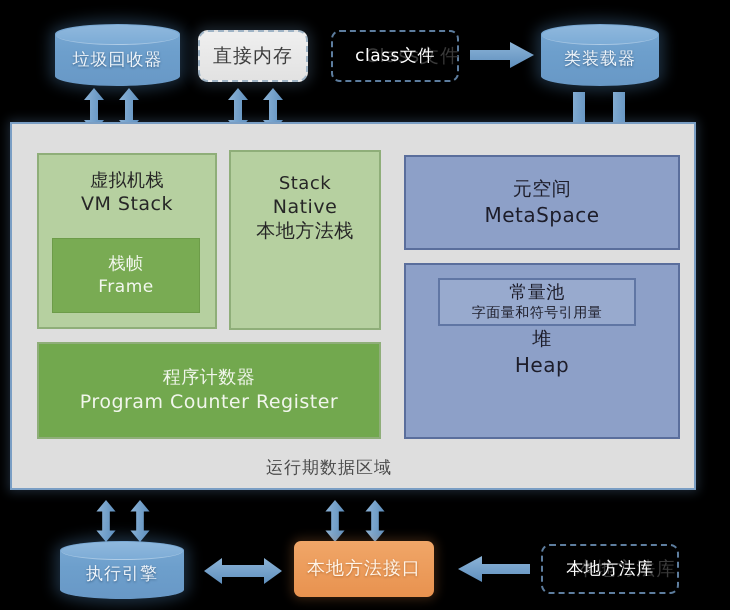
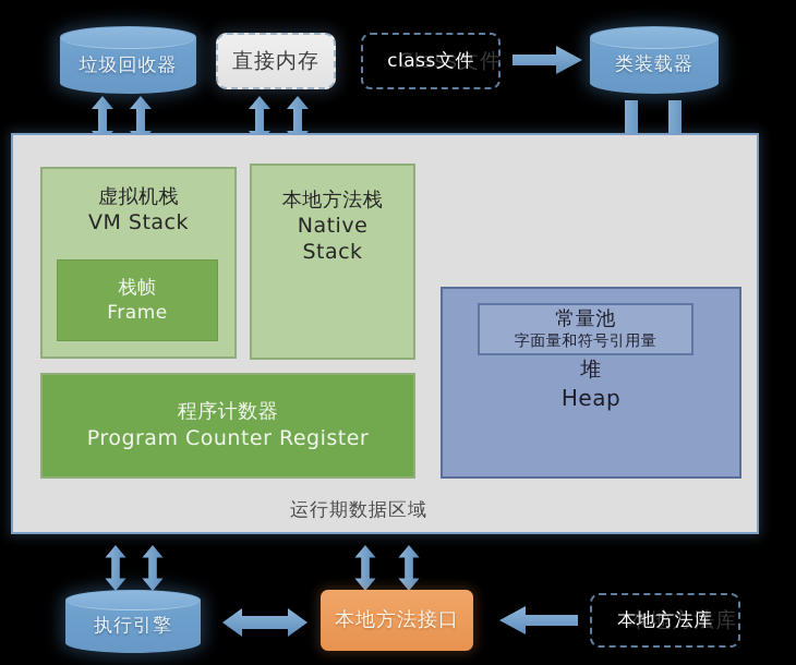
  垃圾回收器
  直接内存
  Class文件
  class文件
  类装载器
  虚拟机栈
  VM Stack
  栈帧
  Frame
- Stack
+ 本地方法栈
  Native
- 本地方法栈
+ Stack
  程序计数器
  Program Counter Register
- 元空间
- MetaSpace
  堆
  Heap
  常量池
  字面量和符号引用量
  运行期数据区域
  执行引擎
  本地方法接口
  本地方法库
  本地方法库
